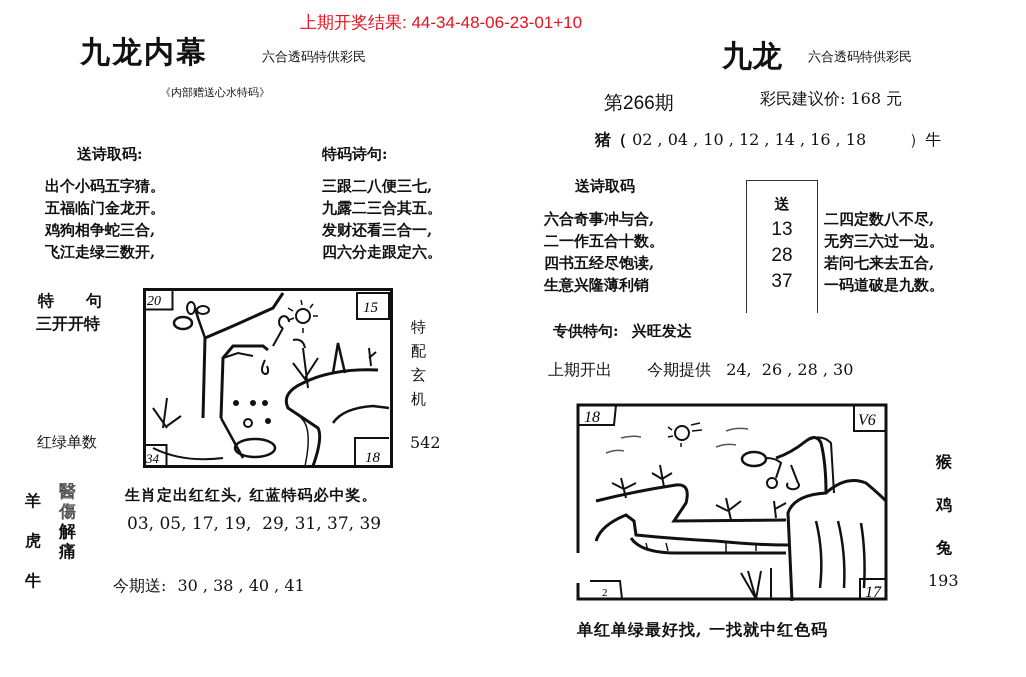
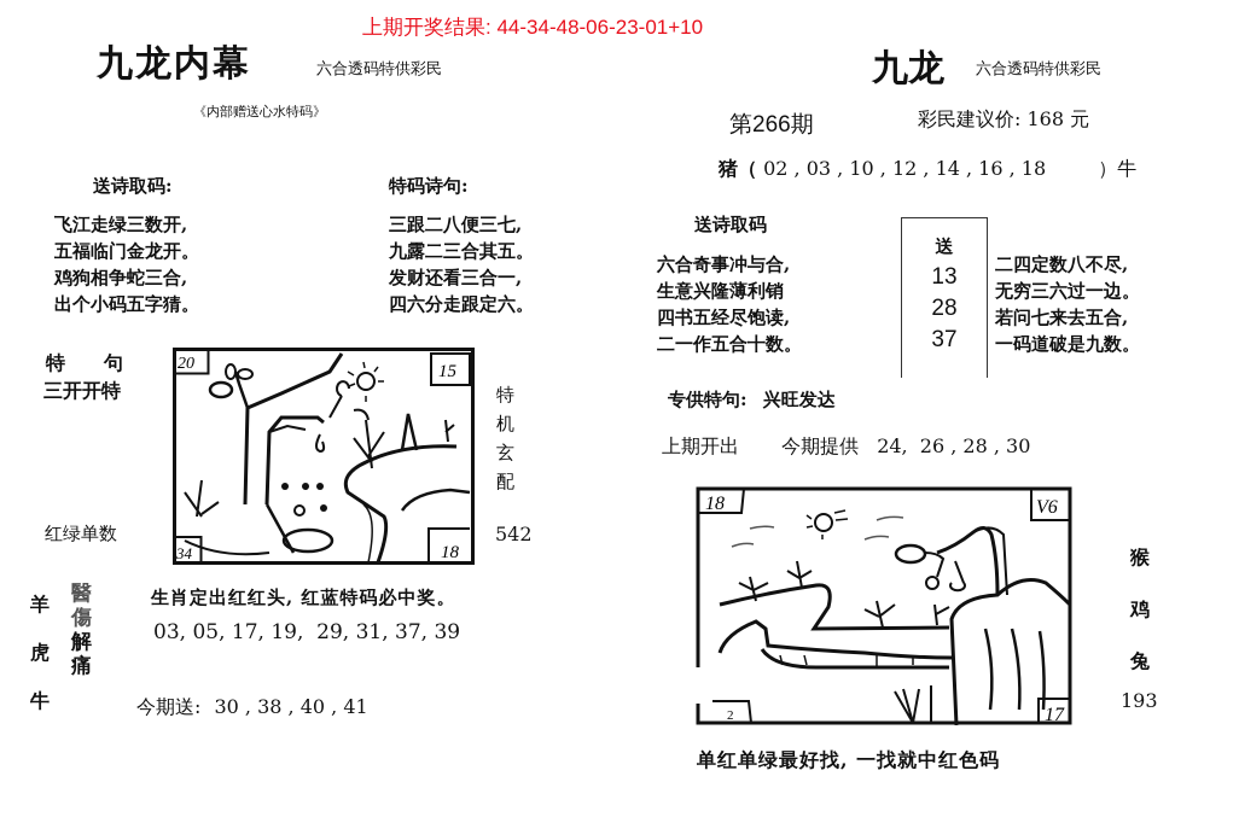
  上期开奖结果: 44-34-48-06-23-01+10
  九龙内幕
  六合透码特供彩民
  《内部赠送心水特码》
  送诗取码:
- 出个小码五字猜。
+ 飞江走绿三数开,
  五福临门金龙开。
  鸡狗相争蛇三合,
- 飞江走绿三数开,
+ 出个小码五字猜。
  特码诗句:
  三跟二八便三七,
  九露二三合其五。
  发财还看三合一,
  四六分走跟定六。
  特 句
  三开开特
  红绿单数
  20
  15
  34
  18
  特
- 配
+ 机
  玄
- 机
+ 配
  542
  羊
  虎
  牛
  醫
  傷
  解
  痛
  生肖定出红红头, 红蓝特码必中奖。
  03, 05, 17, 19, 29, 31, 37, 39
  今期送: 30 , 38 , 40 , 41
  九龙
  六合透码特供彩民
  第266期
  彩民建议价: 168 元
- 猪（ 02 , 04 , 10 , 12 , 14 , 16 , 18 ）牛
+ 猪（ 02 , 03 , 10 , 12 , 14 , 16 , 18 ）牛
  送诗取码
  六合奇事冲与合,
- 二一作五合十数。
+ 生意兴隆薄利销
  四书五经尽饱读,
- 生意兴隆薄利销
+ 二一作五合十数。
  送
  13
  28
  37
  二四定数八不尽,
  无穷三六过一边。
  若问七来去五合,
  一码道破是九数。
  专供特句: 兴旺发达
  上期开出 今期提供 24, 26 , 28 , 30
  18
  V6
  2
  17
  猴
  鸡
  兔
  193
  单红单绿最好找, 一找就中红色码
